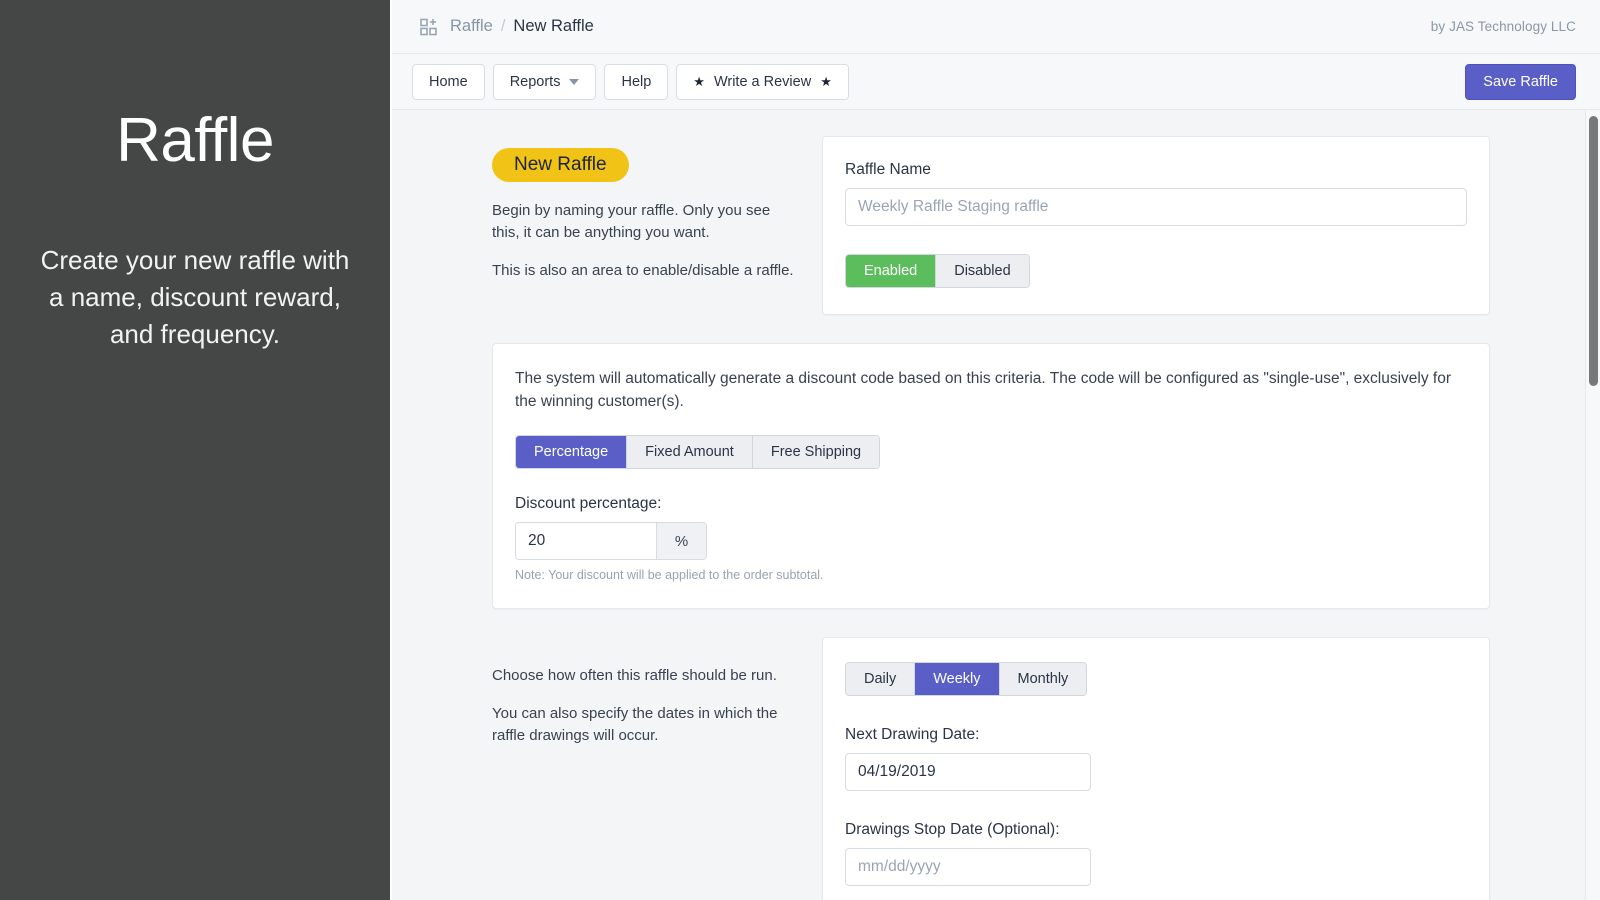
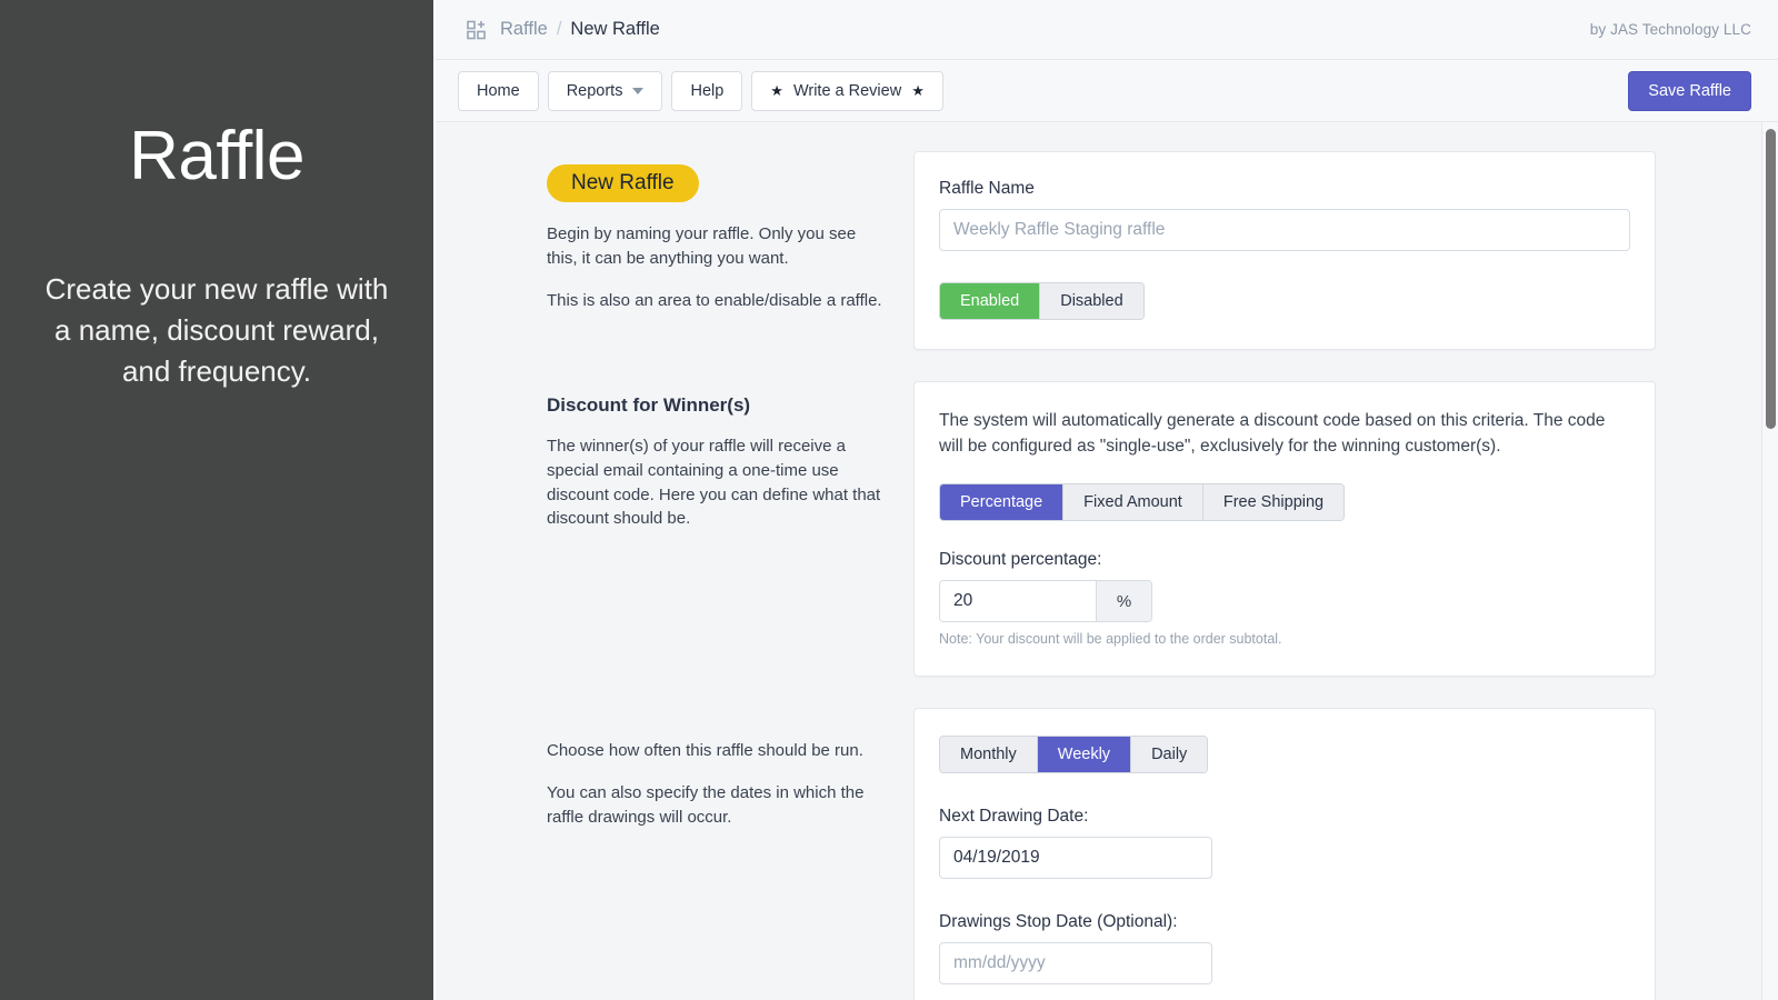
  Raffle
  Create your new raffle with a name, discount reward, and frequency.
  Raffle
  /
  New Raffle
  by JAS Technology LLC
  Home
  Reports
  Help
  ★
  Write a Review
  ★
  Save Raffle
  New Raffle
  Begin by naming your raffle. Only you see this, it can be anything you want.
  This is also an area to enable/disable a raffle.
  Raffle Name
  Weekly Raffle Staging raffle
  Enabled
  Disabled
+ Discount for Winner(s)
+ The winner(s) of your raffle will receive a special email containing a one-time use discount code. Here you can define what that discount should be.
  The system will automatically generate a discount code based on this criteria. The code will be configured as "single-use", exclusively for the winning customer(s).
  Percentage
  Fixed Amount
  Free Shipping
  Discount percentage:
  20
  %
  Note: Your discount will be applied to the order subtotal.
  Choose how often this raffle should be run.
  You can also specify the dates in which the raffle drawings will occur.
- Daily
+ Monthly
  Weekly
- Monthly
+ Daily
  Next Drawing Date:
  04/19/2019
  Drawings Stop Date (Optional):
  mm/dd/yyyy
